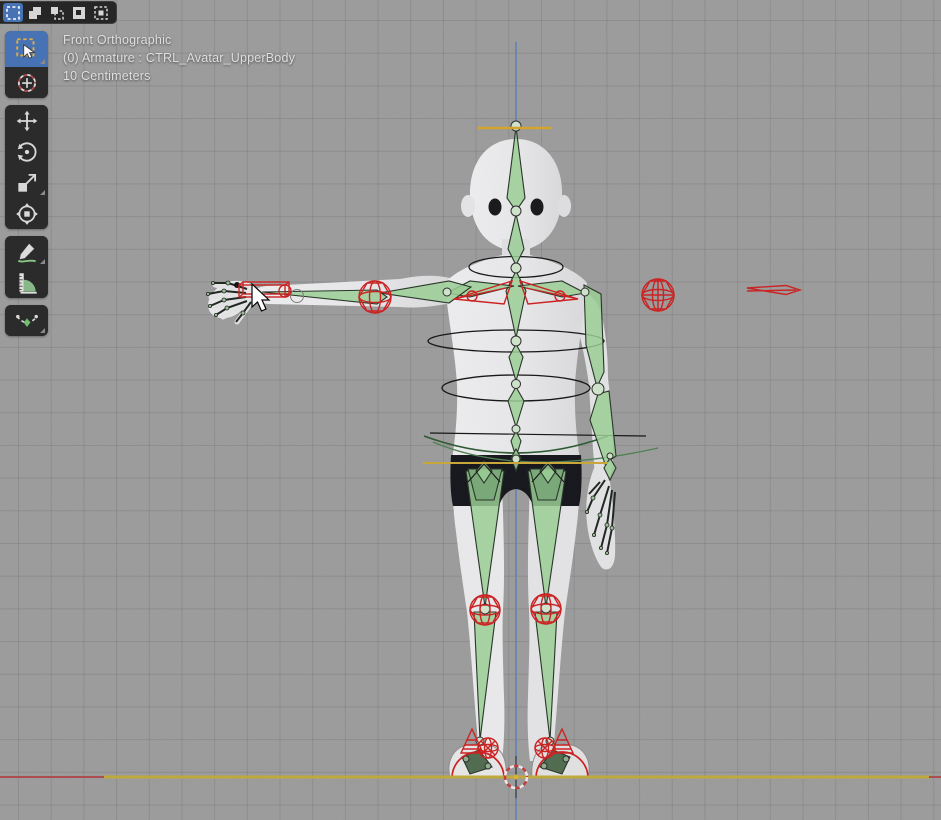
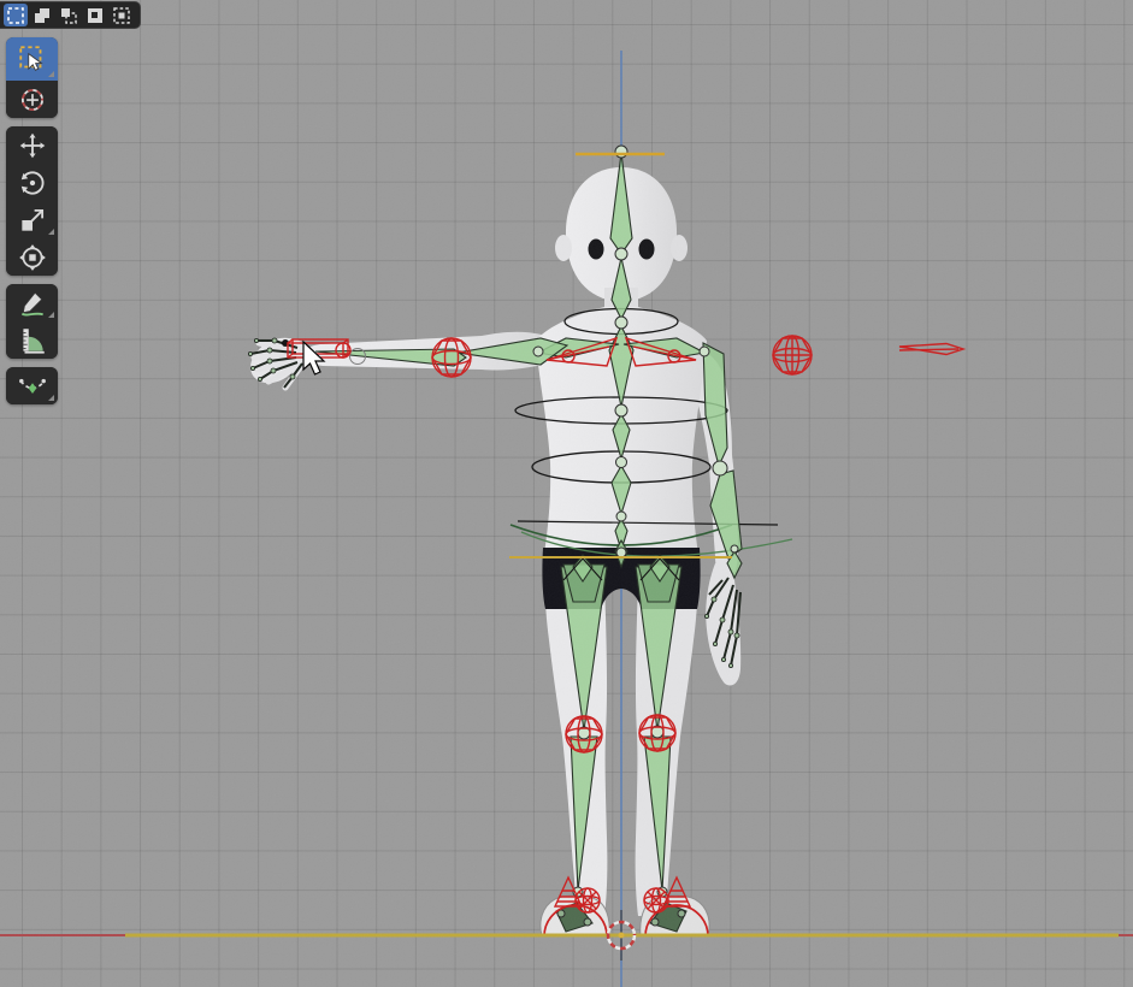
- Front Orthographic
- (0) Armature : CTRL_Avatar_UpperBody
- 10 Centimeters
